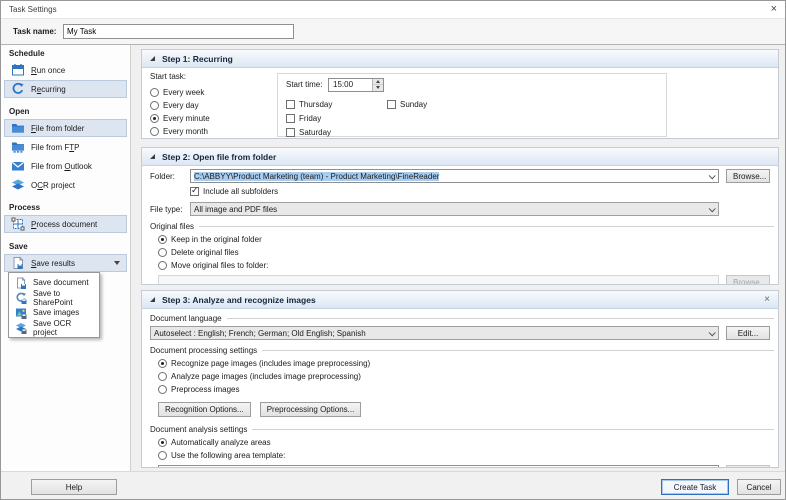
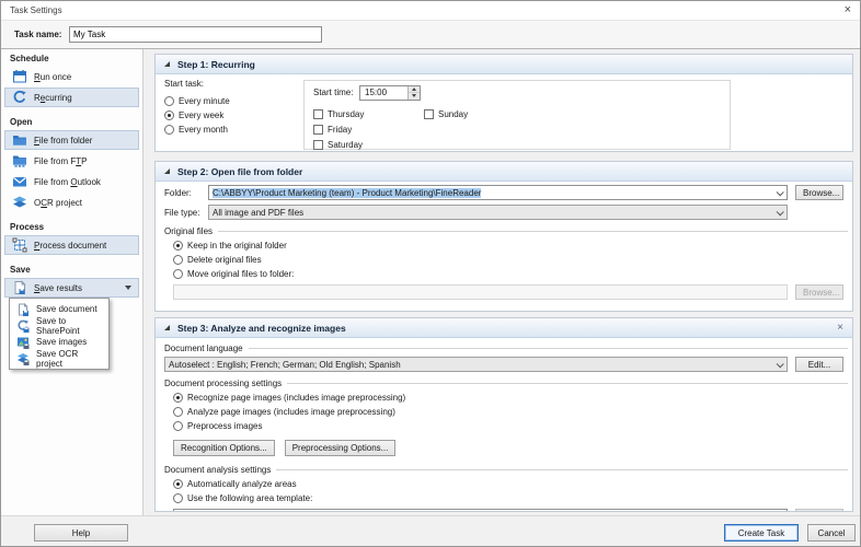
  Task Settings
  ×
  Task name:
  My Task
  Schedule
  Run once
  Recurring
  Open
  File from folder
  File from FTP
  File from Outlook
  OCR project
  Process
  Process document
  Save
  Save results
  Step 1: Recurring
  Start task:
- Every week
+ Every minute
- Every day
- Every minute
+ Every week
  Every month
  Start time:
  15:00
  Thursday
  Friday
  Saturday
  Sunday
  Step 2: Open file from folder
  Folder:
  C:\ABBYY\Product Marketing (team) - Product Marketing\FineReader
  Browse...
- Include all subfolders
  File type:
  All image and PDF files
  Original files
  Keep in the original folder
  Delete original files
  Move original files to folder:
  Browse...
  Step 3: Analyze and recognize images
  ×
  Document language
  Autoselect : English; French; German; Old English; Spanish
  Edit...
  Document processing settings
  Recognize page images (includes image preprocessing)
  Analyze page images (includes image preprocessing)
  Preprocess images
  Recognition Options...
  Preprocessing Options...
  Document analysis settings
  Automatically analyze areas
  Use the following area template:
  Save document
  Save to SharePoint
  Save images
  Save OCR project
  Help
  Create Task
  Cancel
